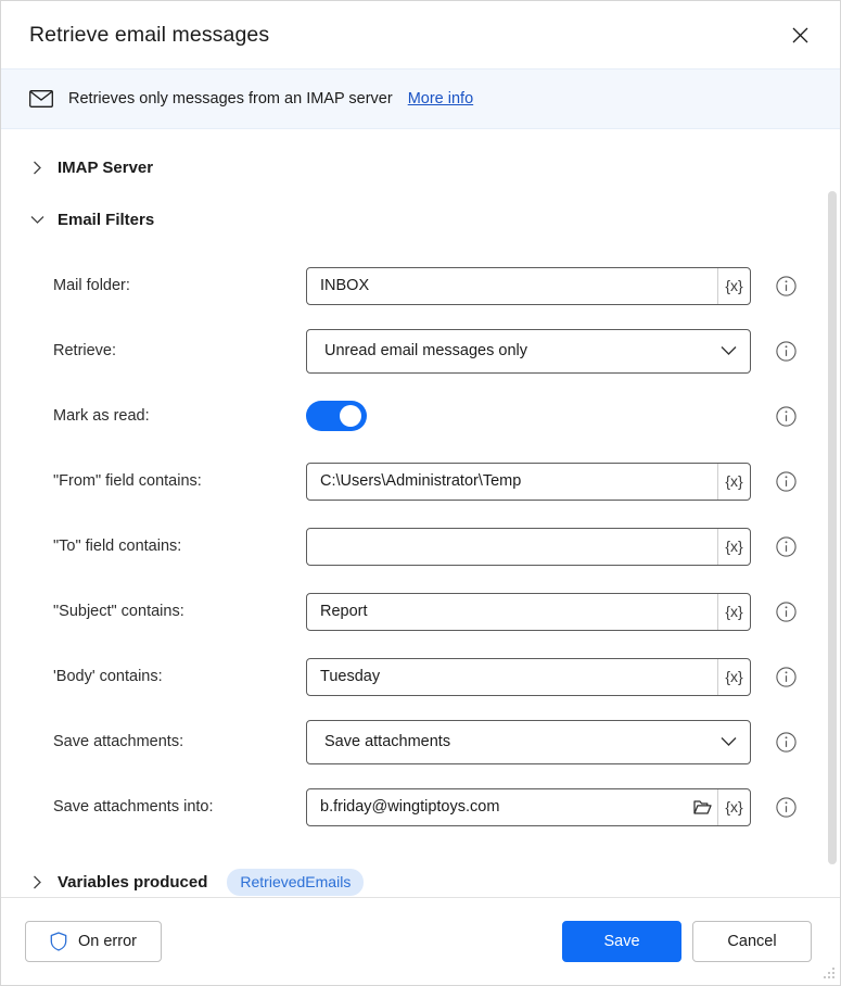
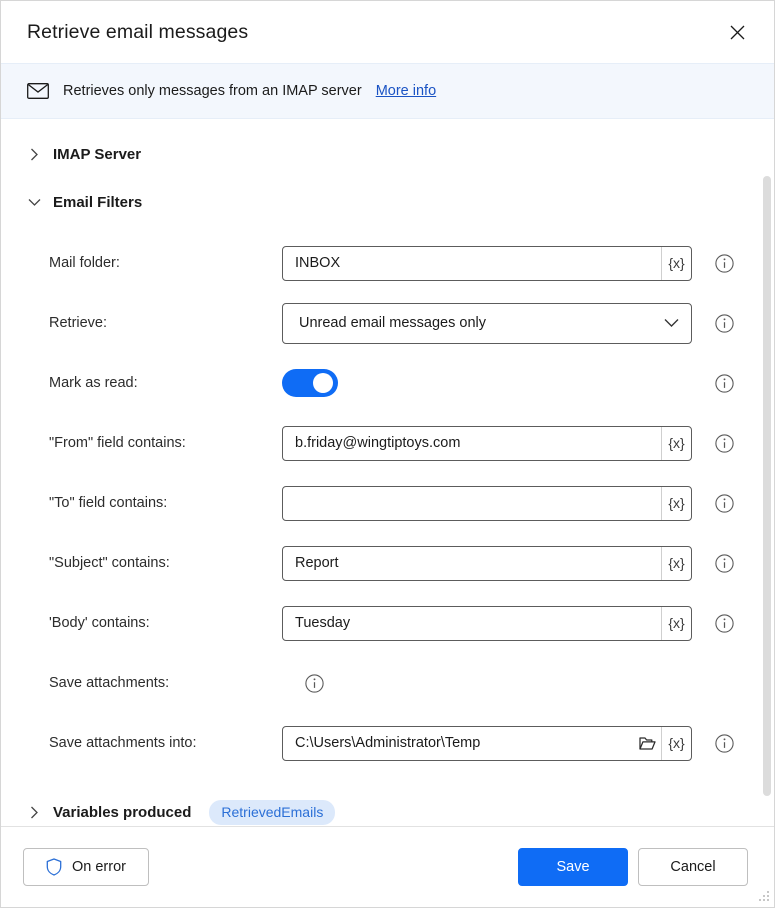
  Retrieve email messages
  Retrieves only messages from an IMAP server
  More info
  IMAP Server
  Email Filters
  Mail folder:
  INBOX
  {x}
  Retrieve:
  Unread email messages only
  Mark as read:
  "From" field contains:
- C:\Users\Administrator\Temp
+ b.friday@wingtiptoys.com
  {x}
  "To" field contains:
  {x}
  "Subject" contains:
  Report
  {x}
  'Body' contains:
  Tuesday
  {x}
  Save attachments:
- Save attachments
  Save attachments into:
- b.friday@wingtiptoys.com
+ C:\Users\Administrator\Temp
  {x}
  Variables produced
  RetrievedEmails
  On error
  Save
  Cancel
